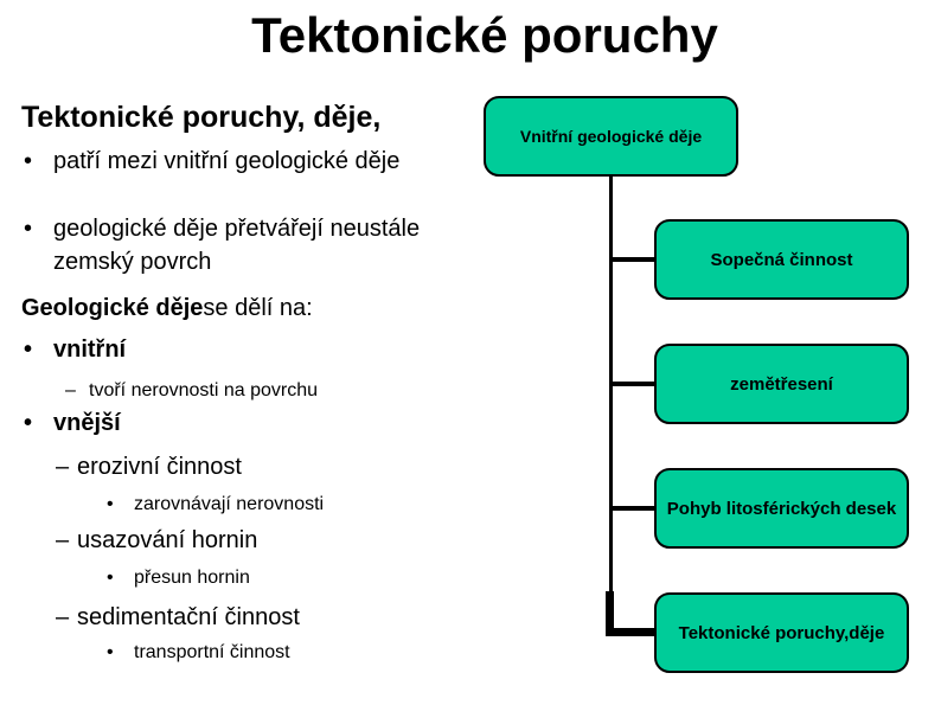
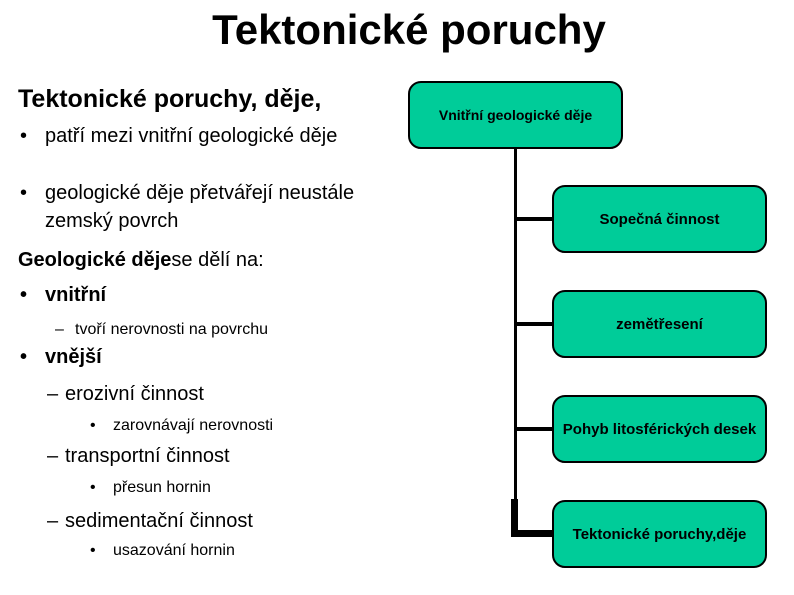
  Tektonické poruchy
  Tektonické poruchy, děje,
  •
  patří mezi vnitřní geologické děje
  •
  geologické děje přetvářejí neustále zemský povrch
  Geologické děje
  se dělí na:
  •
  vnitřní
  –
  tvoří nerovnosti na povrchu
  •
  vnější
  –
  erozivní činnost
  •
  zarovnávají nerovnosti
  –
- usazování hornin
+ transportní činnost
  •
  přesun hornin
  –
  sedimentační činnost
  •
- transportní činnost
+ usazování hornin
  Vnitřní geologické děje
  Sopečná činnost
  zemětřesení
  Pohyb litosférických desek
  Tektonické poruchy,děje
